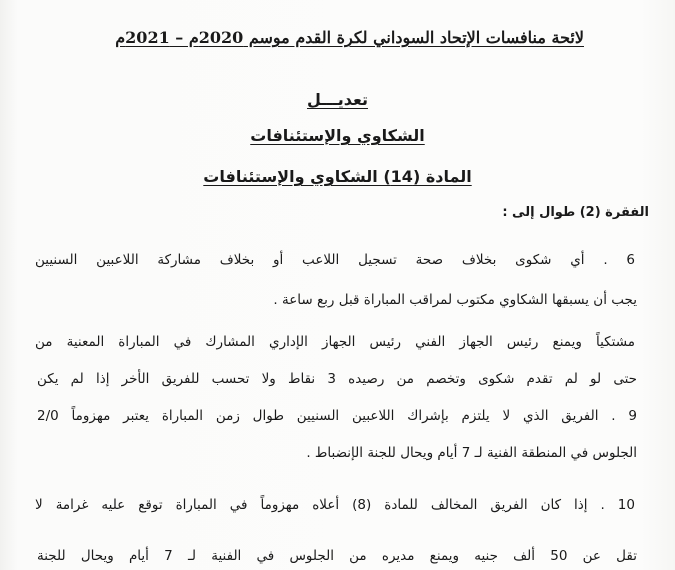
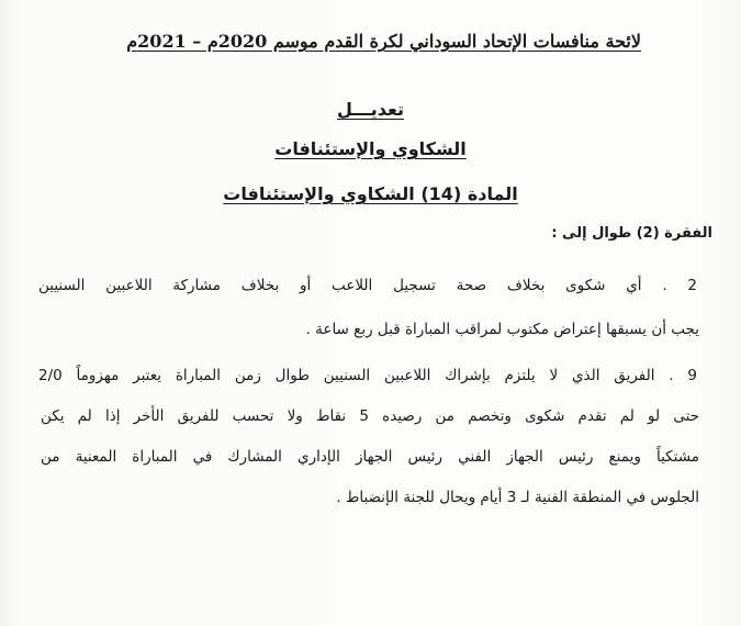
  لائحة منافسات الإتحاد السوداني لكرة القدم موسم 2020م – 2021م
  تعديـــل
  الشكاوي والإستئنافات
  المادة (14) الشكاوي والإستئنافات
  الفقرة (2) طوال إلى :
- 6 . أي شكوى بخلاف صحة تسجيل اللاعب أو بخلاف مشاركة اللاعبين السنيين
+ 2 . أي شكوى بخلاف صحة تسجيل اللاعب أو بخلاف مشاركة اللاعبين السنيين
- يجب أن يسبقها الشكاوي مكتوب لمراقب المباراة قبل ربع ساعة .
+ يجب أن يسبقها إعتراض مكتوب لمراقب المباراة قبل ربع ساعة .
- مشتكياً ويمنع رئيس الجهاز الفني رئيس الجهاز الإداري المشارك في المباراة المعنية من
+ 9 . الفريق الذي لا يلتزم بإشراك اللاعبين السنيين طوال زمن المباراة يعتبر مهزوماً 2/0
- حتى لو لم تقدم شكوى وتخصم من رصيده 3 نقاط ولا تحسب للفريق الأخر إذا لم يكن
+ حتى لو لم تقدم شكوى وتخصم من رصيده 5 نقاط ولا تحسب للفريق الأخر إذا لم يكن
- 9 . الفريق الذي لا يلتزم بإشراك اللاعبين السنيين طوال زمن المباراة يعتبر مهزوماً 2/0
+ مشتكياً ويمنع رئيس الجهاز الفني رئيس الجهاز الإداري المشارك في المباراة المعنية من
- الجلوس في المنطقة الفنية لـ 7 أيام ويحال للجنة الإنضباط .
+ الجلوس في المنطقة الفنية لـ 3 أيام ويحال للجنة الإنضباط .
- 10 . إذا كان الفريق المخالف للمادة (8) أعلاه مهزوماً في المباراة توقع عليه غرامة لا
- تقل عن 50 ألف جنيه ويمنع مديره من الجلوس في الفنية لـ 7 أيام ويحال للجنة
